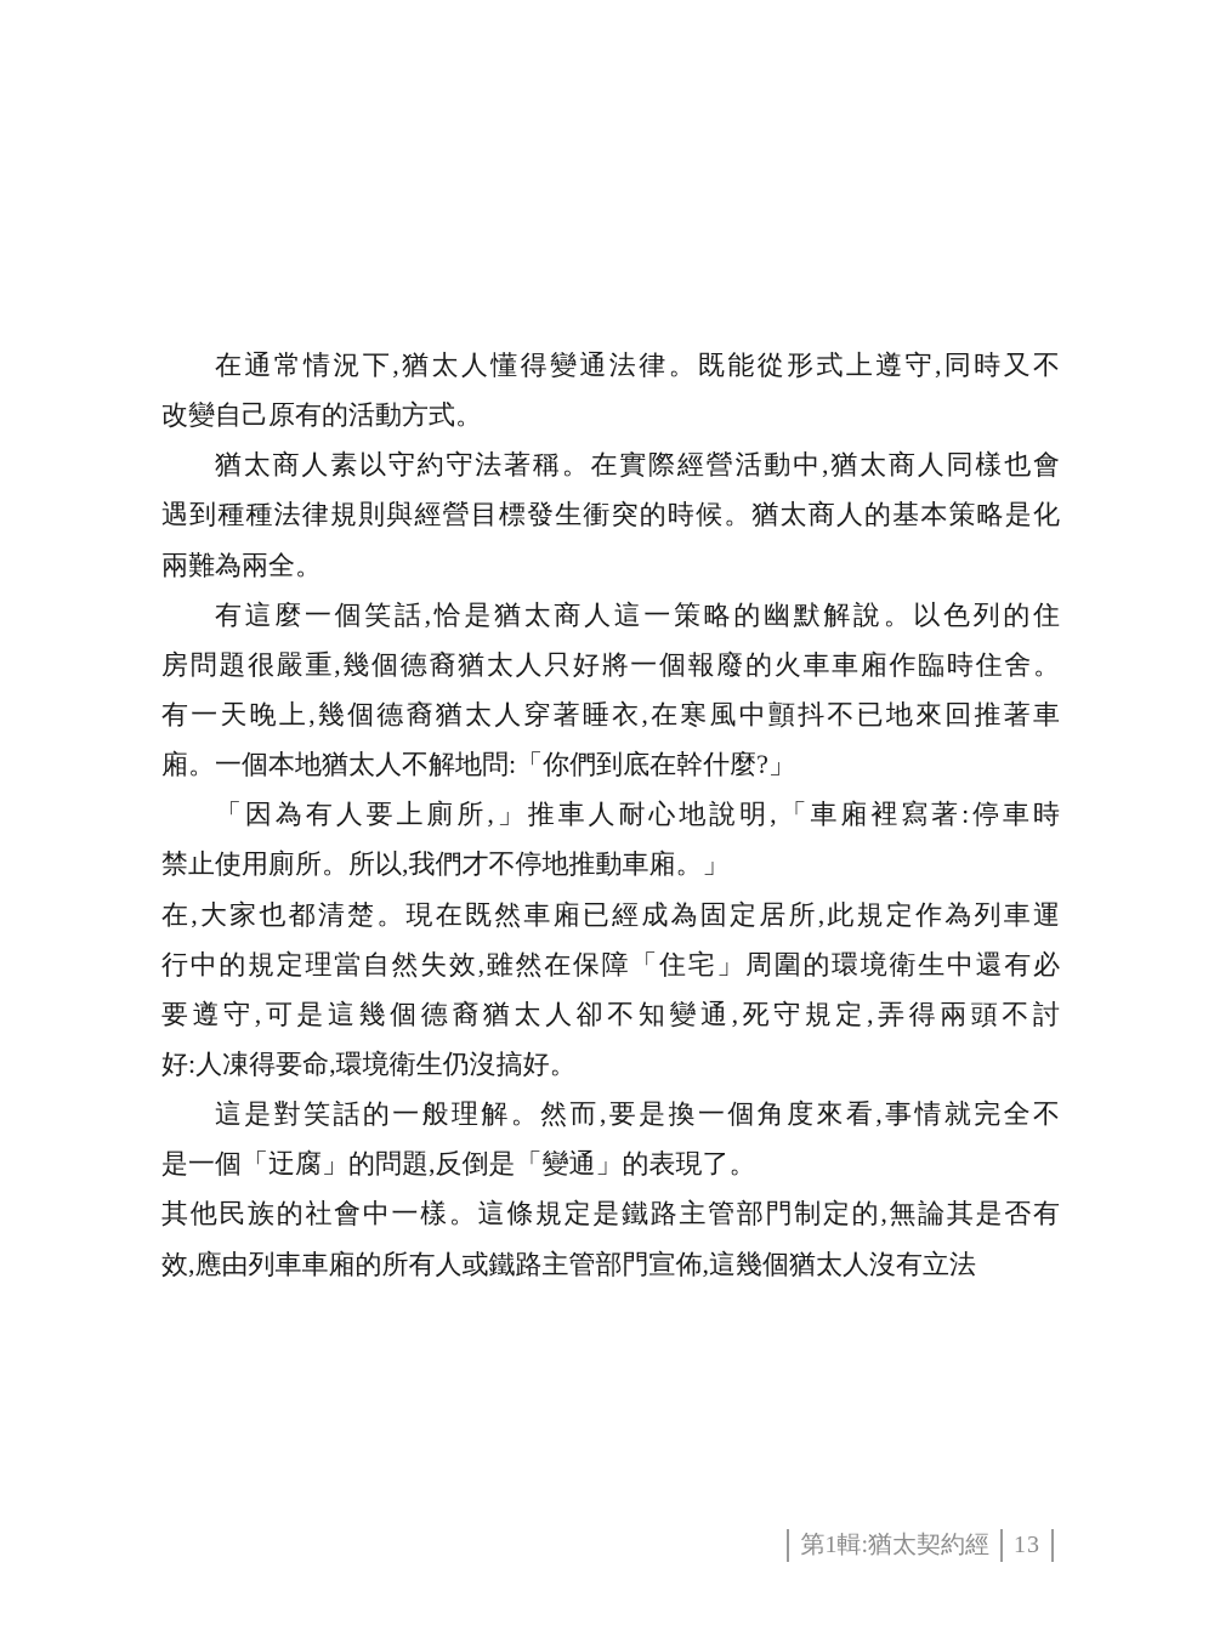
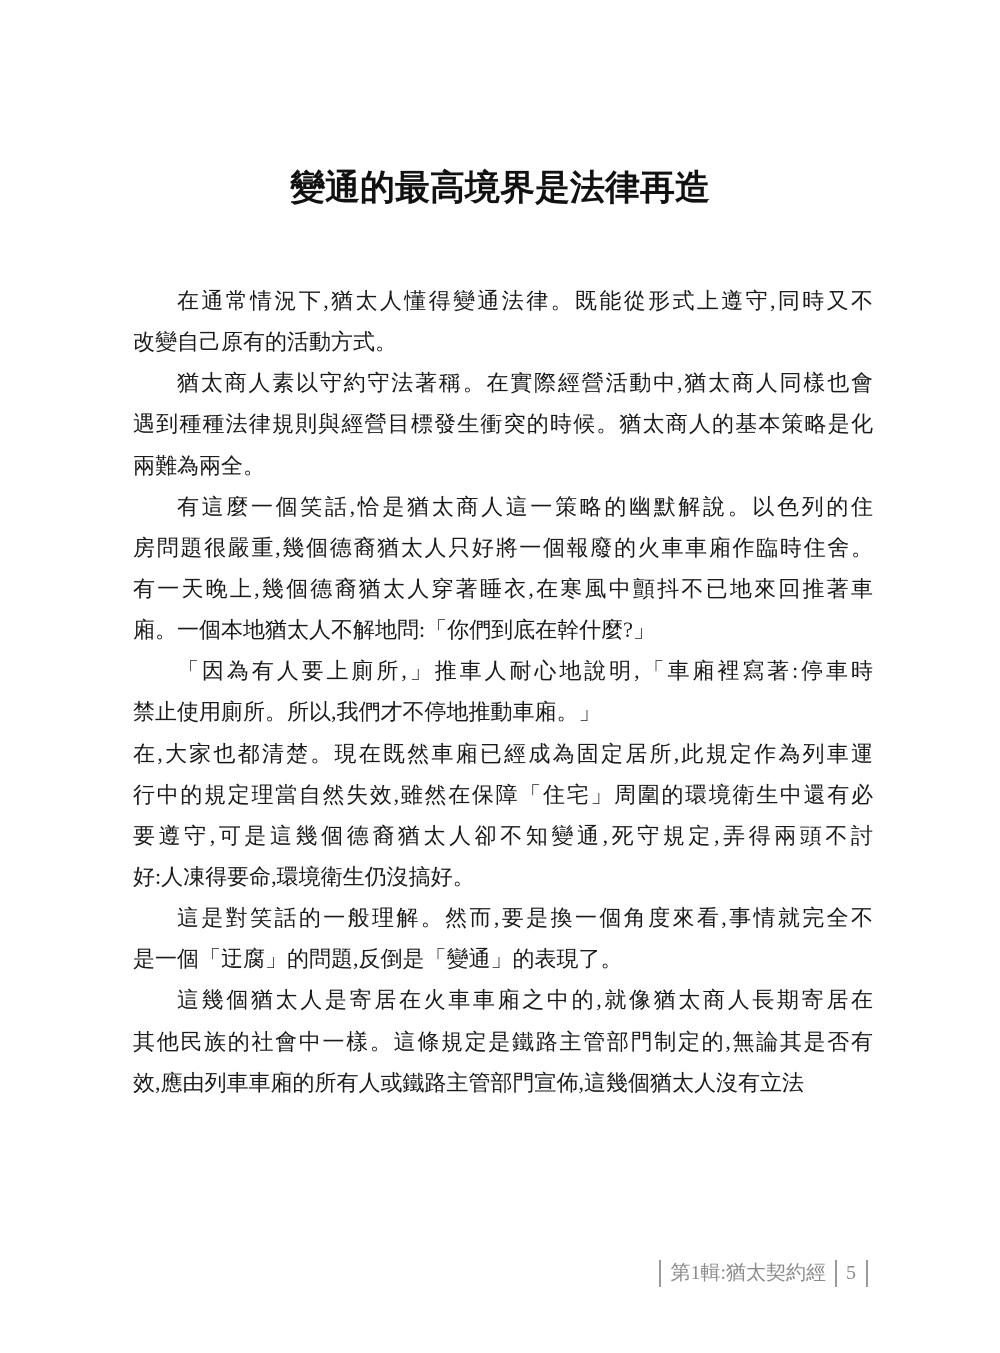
+ 變通的最高境界是法律再造
  在通常情況下,猶太人懂得變通法律。既能從形式上遵守,同時又不
  改變自己原有的活動方式。
  猶太商人素以守約守法著稱。在實際經營活動中,猶太商人同樣也會
  遇到種種法律規則與經營目標發生衝突的時候。猶太商人的基本策略是化
  兩難為兩全。
  有這麼一個笑話,恰是猶太商人這一策略的幽默解說。以色列的住
  房問題很嚴重,幾個德裔猶太人只好將一個報廢的火車車廂作臨時住舍。
  有一天晚上,幾個德裔猶太人穿著睡衣,在寒風中顫抖不已地來回推著車
  廂。一個本地猶太人不解地問:「你們到底在幹什麼?」
  「因為有人要上廁所,」推車人耐心地說明,「車廂裡寫著:停車時
  禁止使用廁所。所以,我們才不停地推動車廂。」
  在,大家也都清楚。現在既然車廂已經成為固定居所,此規定作為列車運
  行中的規定理當自然失效,雖然在保障「住宅」周圍的環境衛生中還有必
  要遵守,可是這幾個德裔猶太人卻不知變通,死守規定,弄得兩頭不討
  好:人凍得要命,環境衛生仍沒搞好。
  這是對笑話的一般理解。然而,要是換一個角度來看,事情就完全不
  是一個「迂腐」的問題,反倒是「變通」的表現了。
+ 這幾個猶太人是寄居在火車車廂之中的,就像猶太商人長期寄居在
  其他民族的社會中一樣。這條規定是鐵路主管部門制定的,無論其是否有
  效,應由列車車廂的所有人或鐵路主管部門宣佈,這幾個猶太人沒有立法
  第1輯:猶太契約經
- 13
+ 5
